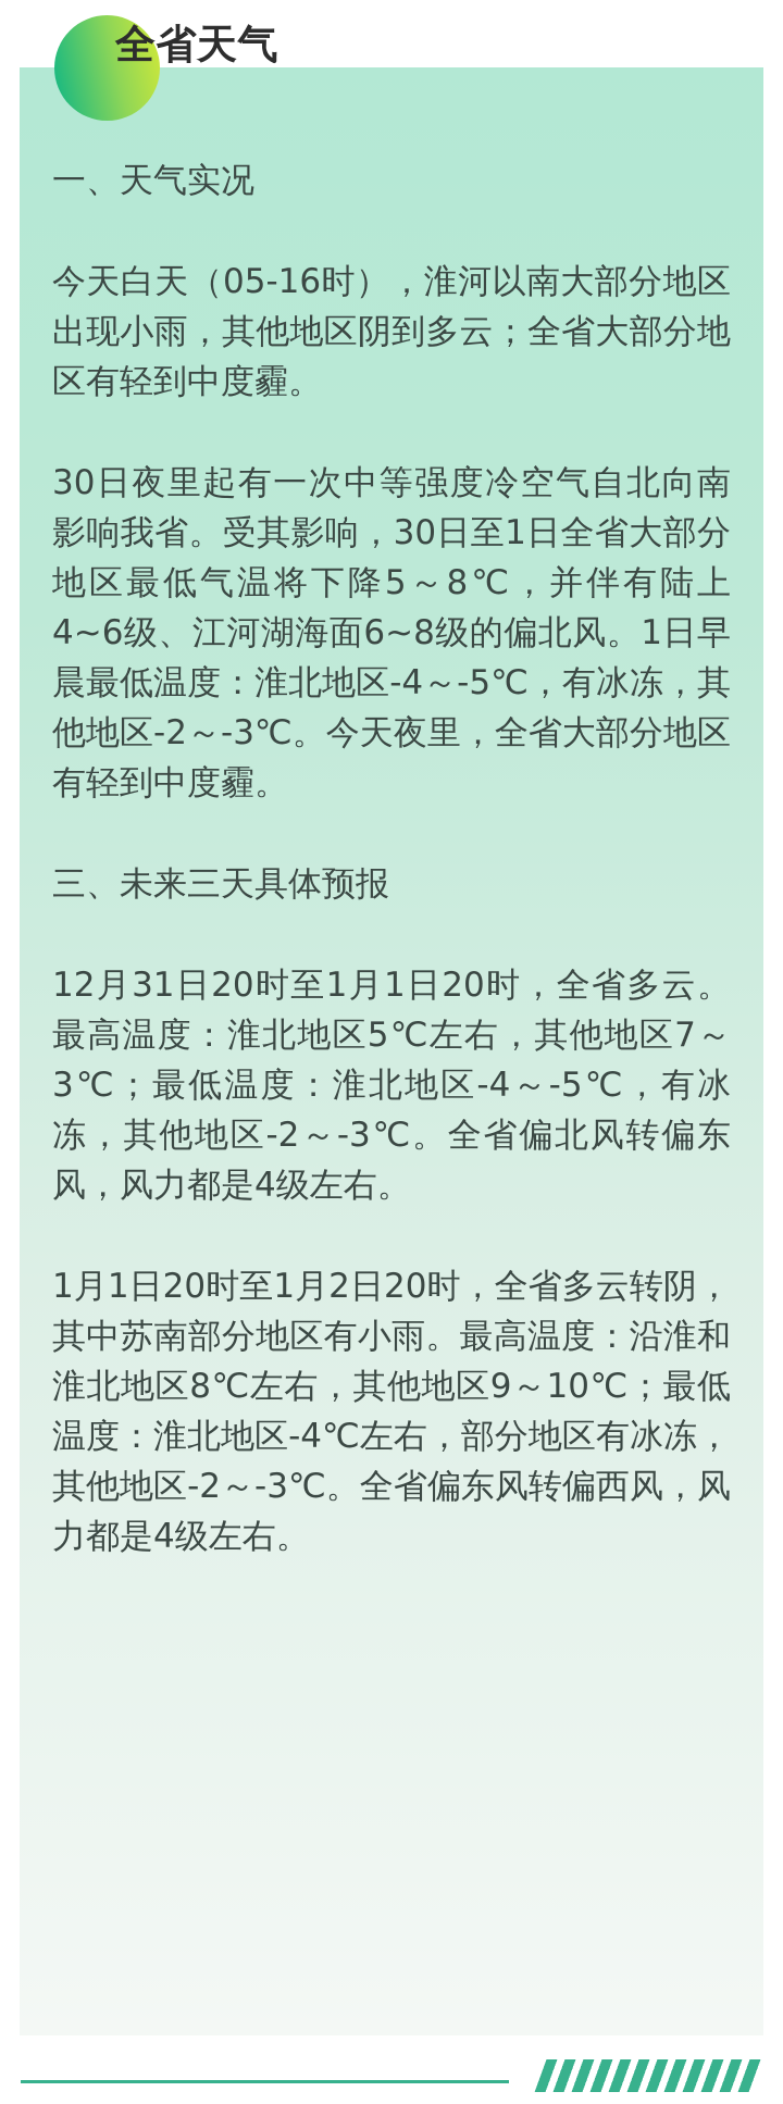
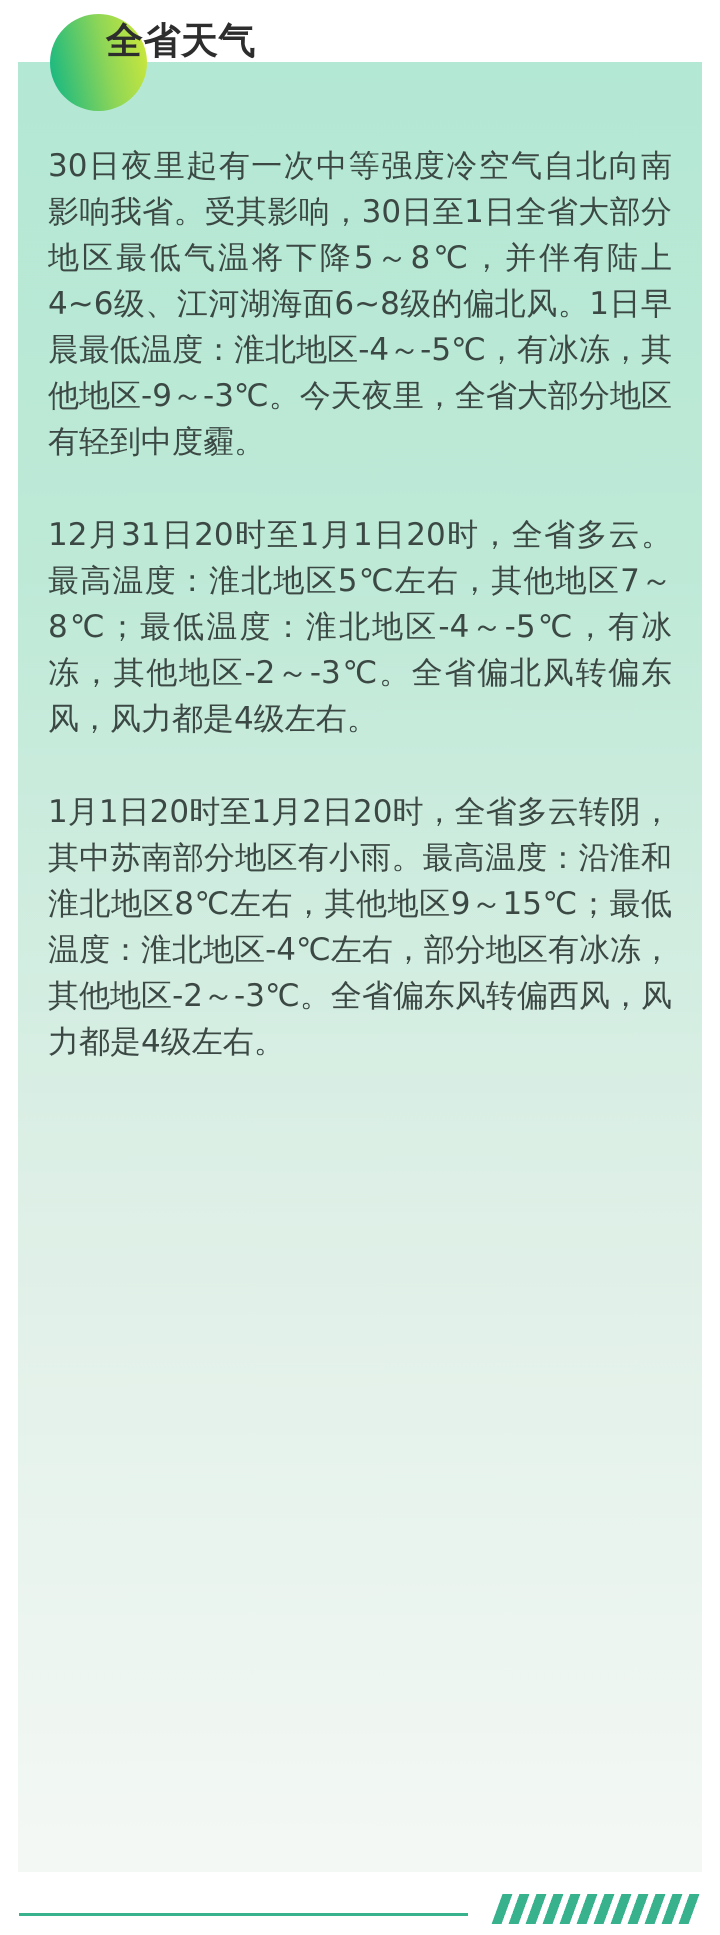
  全省天气
- 一、天气实况
- 今天白天（05-16时），淮河以南大部分地区出现小雨，其他地区阴到多云；全省大部分地区有轻到中度霾。
- 30日夜里起有一次中等强度冷空气自北向南影响我省。受其影响，30日至1日全省大部分地区最低气温将下降5～8℃，并伴有陆上4~6级、江河湖海面6~8级的偏北风。1日早晨最低温度：淮北地区-4～-5℃，有冰冻，其他地区-2～-3℃。今天夜里，全省大部分地区有轻到中度霾。
+ 30日夜里起有一次中等强度冷空气自北向南影响我省。受其影响，30日至1日全省大部分地区最低气温将下降5～8℃，并伴有陆上4~6级、江河湖海面6~8级的偏北风。1日早晨最低温度：淮北地区-4～-5℃，有冰冻，其他地区-9～-3℃。今天夜里，全省大部分地区有轻到中度霾。
- 三、未来三天具体预报
- 12月31日20时至1月1日20时，全省多云。最高温度：淮北地区5℃左右，其他地区7～3℃；最低温度：淮北地区-4～-5℃，有冰冻，其他地区-2～-3℃。全省偏北风转偏东风，风力都是4级左右。
+ 12月31日20时至1月1日20时，全省多云。最高温度：淮北地区5℃左右，其他地区7～8℃；最低温度：淮北地区-4～-5℃，有冰冻，其他地区-2～-3℃。全省偏北风转偏东风，风力都是4级左右。
- 1月1日20时至1月2日20时，全省多云转阴，其中苏南部分地区有小雨。最高温度：沿淮和淮北地区8℃左右，其他地区9～10℃；最低温度：淮北地区-4℃左右，部分地区有冰冻，其他地区-2～-3℃。全省偏东风转偏西风，风力都是4级左右。
+ 1月1日20时至1月2日20时，全省多云转阴，其中苏南部分地区有小雨。最高温度：沿淮和淮北地区8℃左右，其他地区9～15℃；最低温度：淮北地区-4℃左右，部分地区有冰冻，其他地区-2～-3℃。全省偏东风转偏西风，风力都是4级左右。
